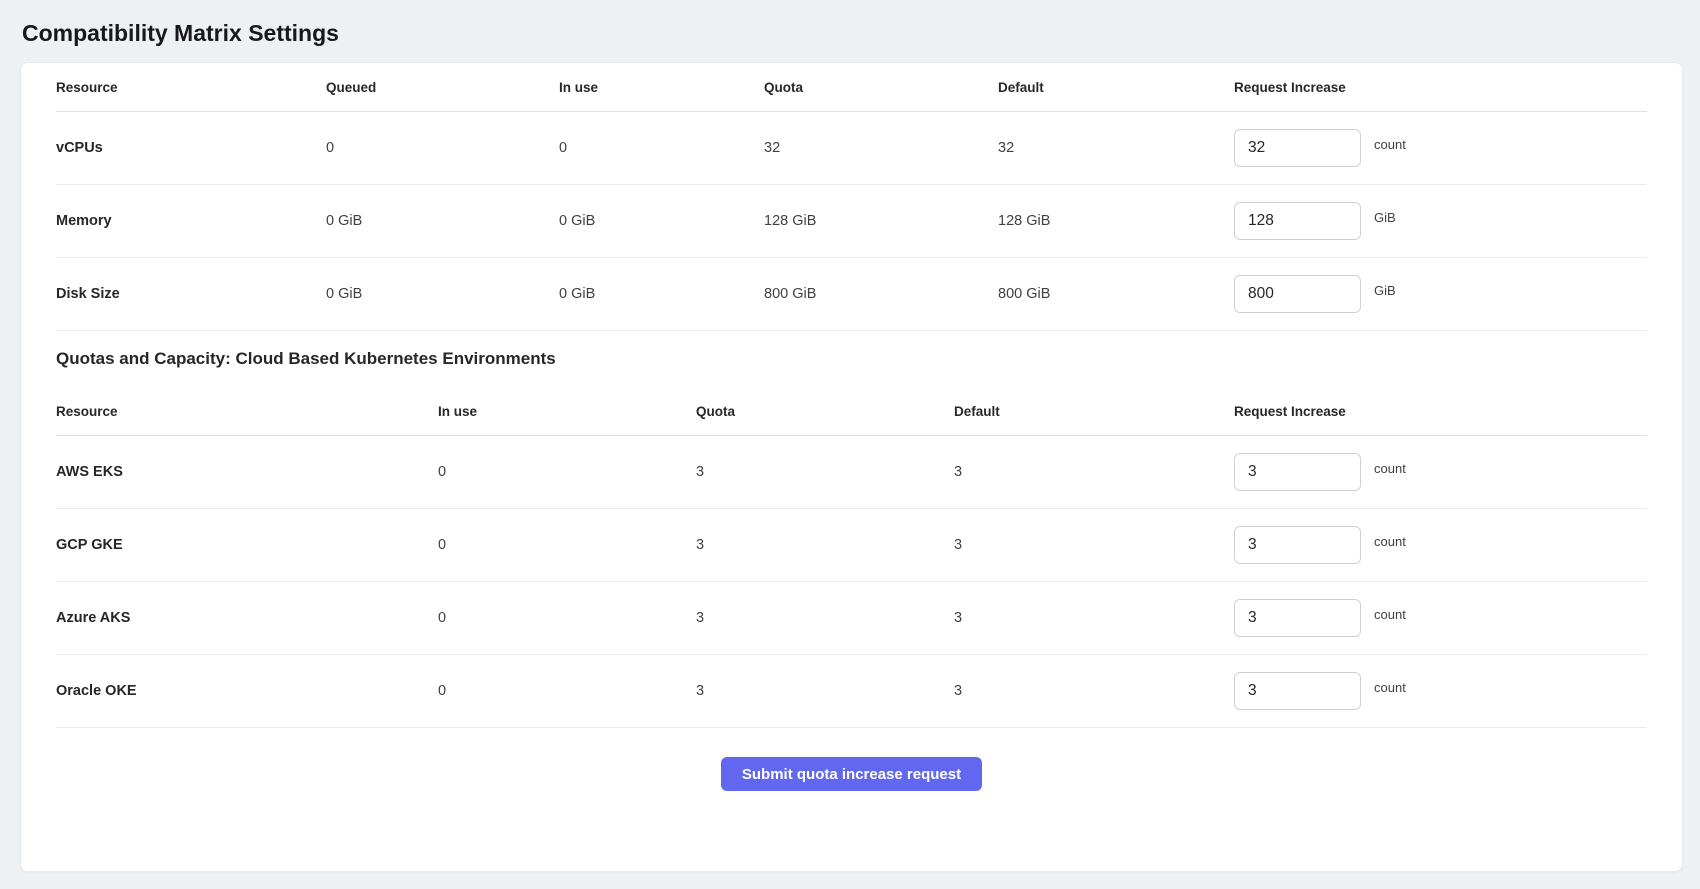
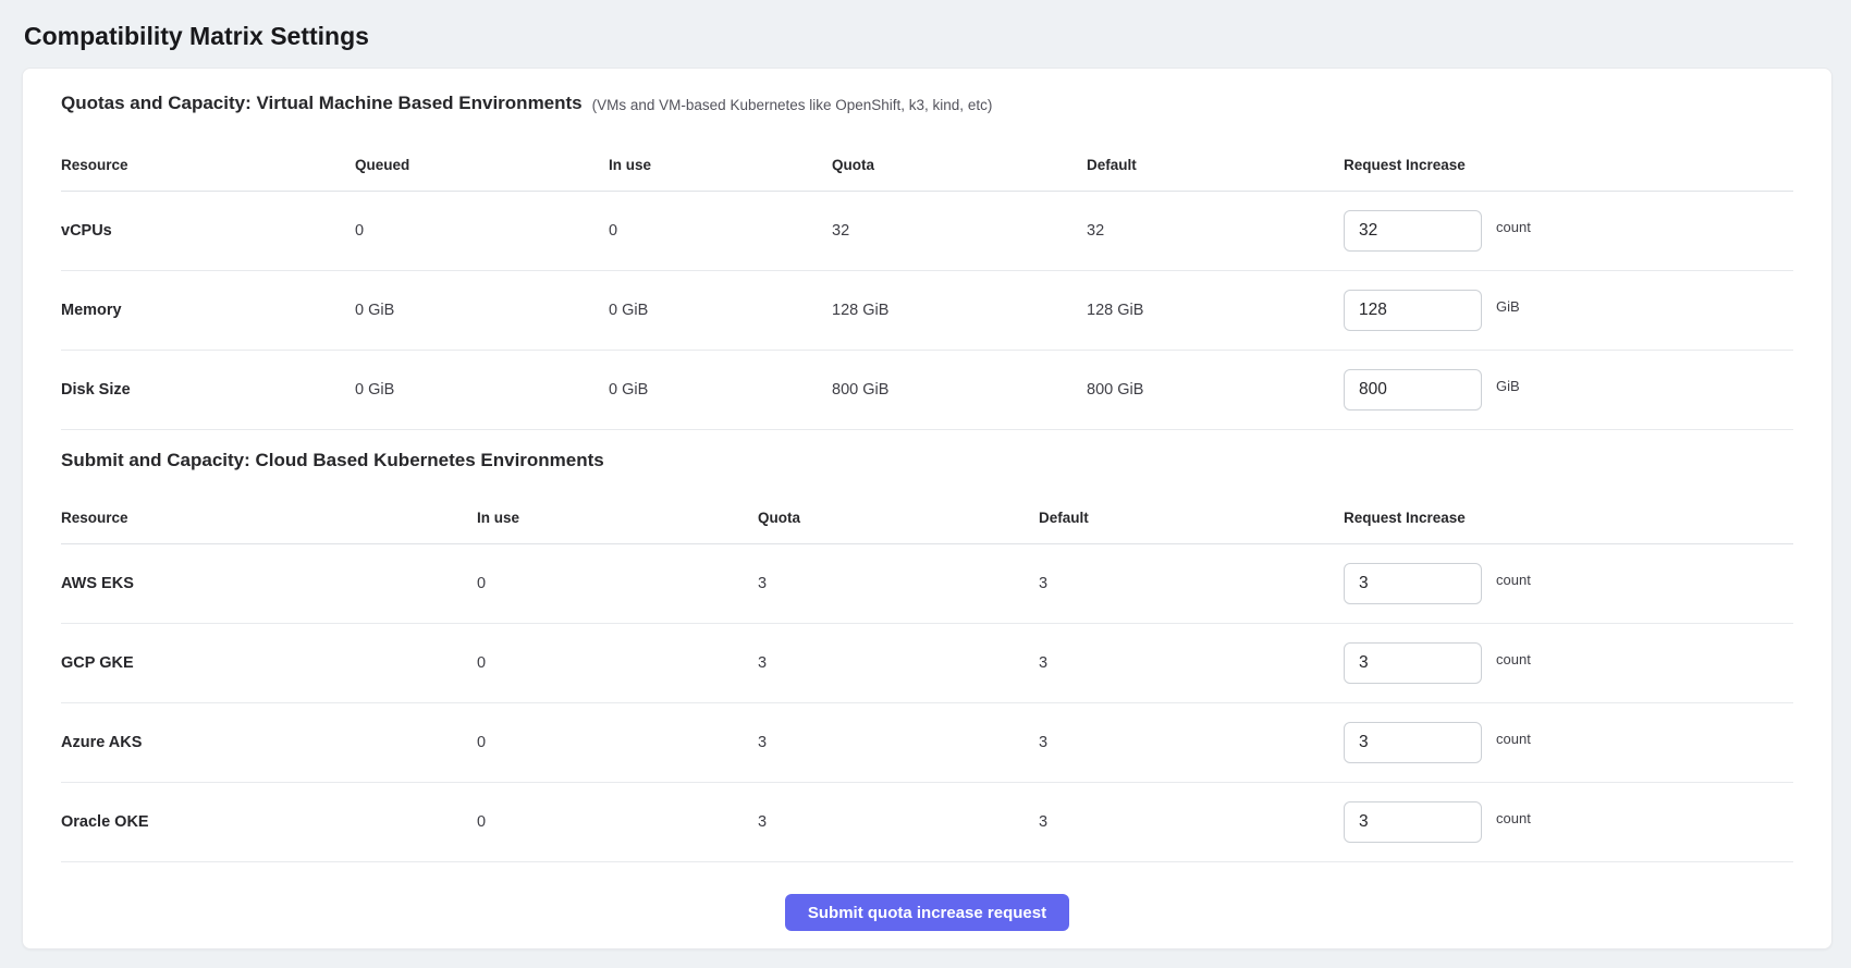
  Compatibility Matrix Settings
+ Quotas and Capacity: Virtual Machine Based Environments
+ (VMs and VM-based Kubernetes like OpenShift, k3, kind, etc)
  Resource
  Queued
  In use
  Quota
  Default
  Request Increase
  vCPUs
  0
  0
  32
  32
  32
  count
  Memory
  0 GiB
  0 GiB
  128 GiB
  128 GiB
  128
  GiB
  Disk Size
  0 GiB
  0 GiB
  800 GiB
  800 GiB
  800
  GiB
- Quotas and Capacity: Cloud Based Kubernetes Environments
+ Submit and Capacity: Cloud Based Kubernetes Environments
  Resource
  In use
  Quota
  Default
  Request Increase
  AWS EKS
  0
  3
  3
  3
  count
  GCP GKE
  0
  3
  3
  3
  count
  Azure AKS
  0
  3
  3
  3
  count
  Oracle OKE
  0
  3
  3
  3
  count
  Submit quota increase request
